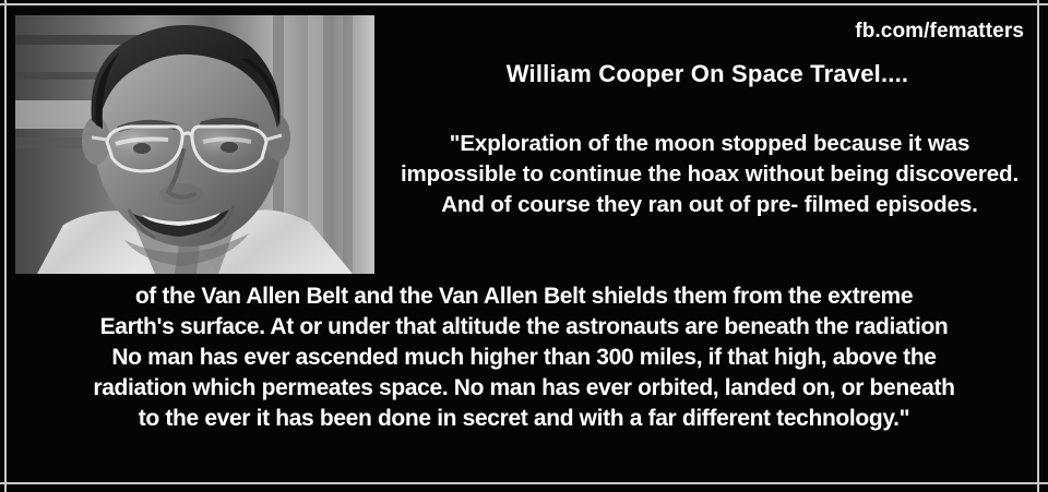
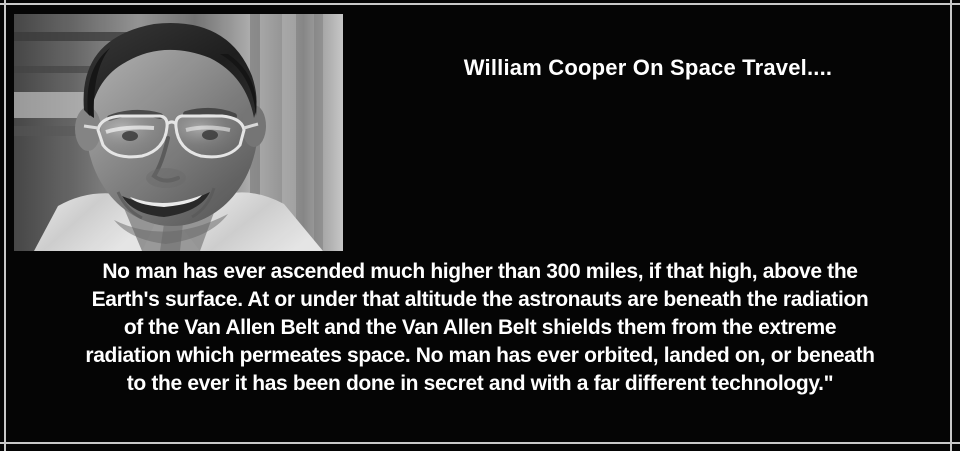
- fb.com/fematters
  William Cooper On Space Travel....
- "Exploration of the moon stopped because it was impossible to continue the hoax without being discovered. And of course they ran out of pre- filmed episodes.
- of the Van Allen Belt and the Van Allen Belt shields them from the extreme
+ No man has ever ascended much higher than 300 miles, if that high, above the
  Earth's surface. At or under that altitude the astronauts are beneath the radiation
- No man has ever ascended much higher than 300 miles, if that high, above the
+ of the Van Allen Belt and the Van Allen Belt shields them from the extreme
  radiation which permeates space. No man has ever orbited, landed on, or beneath
  to the ever it has been done in secret and with a far different technology."
